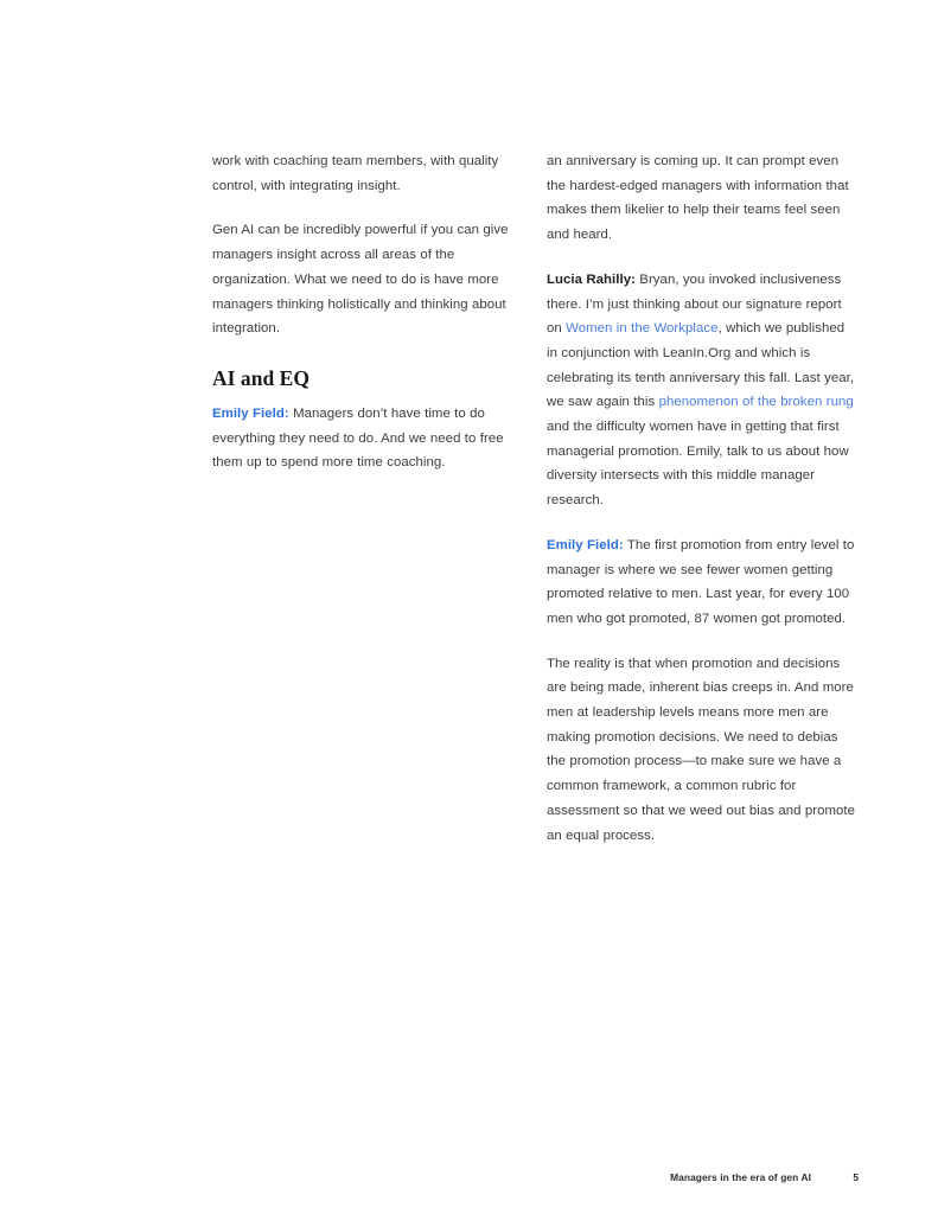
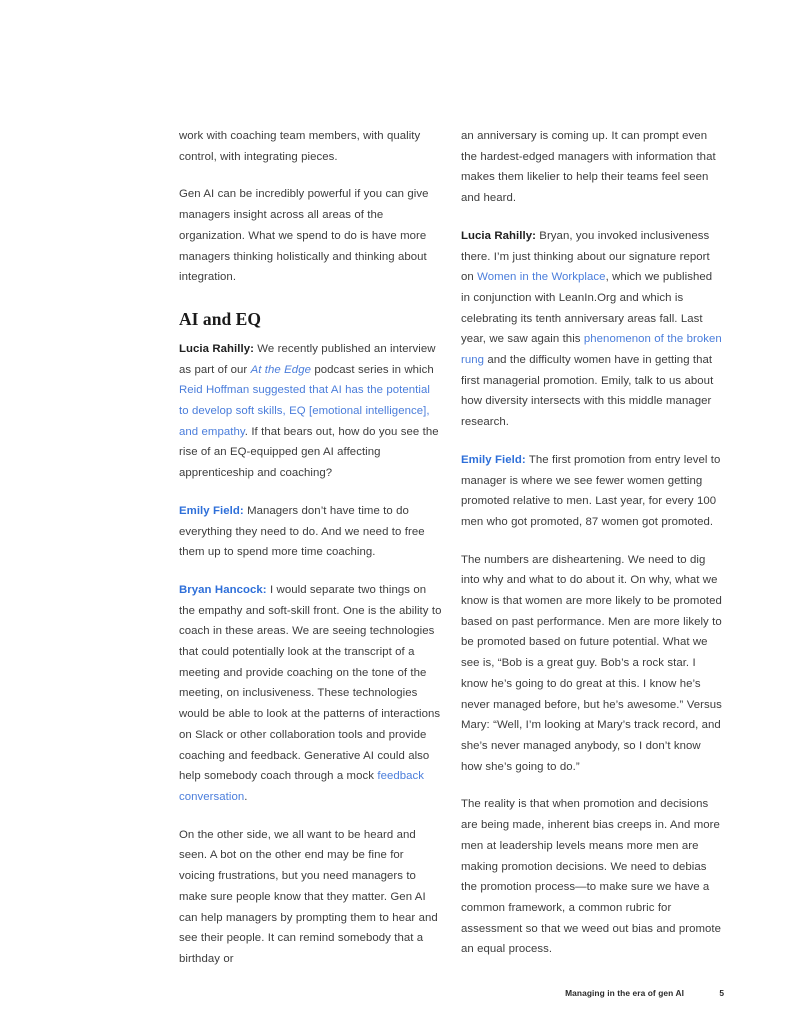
- work with coaching team members, with quality control, with integrating insight.
+ work with coaching team members, with quality control, with integrating pieces.
- Gen AI can be incredibly powerful if you can give managers insight across all areas of the organization. What we need to do is have more managers thinking holistically and thinking about integration.
+ Gen AI can be incredibly powerful if you can give managers insight across all areas of the organization. What we spend to do is have more managers thinking holistically and thinking about integration.
  AI and EQ
+ Lucia Rahilly: We recently published an interview as part of our At the Edge podcast series in which Reid Hoffman suggested that AI has the potential to develop soft skills, EQ [emotional intelligence], and empathy. If that bears out, how do you see the rise of an EQ-equipped gen AI affecting apprenticeship and coaching?
  Emily Field: Managers don’t have time to do everything they need to do. And we need to free them up to spend more time coaching.
+ Bryan Hancock: I would separate two things on the empathy and soft-skill front. One is the ability to coach in these areas. We are seeing technologies that could potentially look at the transcript of a meeting and provide coaching on the tone of the meeting, on inclusiveness. These technologies would be able to look at the patterns of interactions on Slack or other collaboration tools and provide coaching and feedback. Generative AI could also help somebody coach through a mock feedback conversation.
+ On the other side, we all want to be heard and seen. A bot on the other end may be fine for voicing frustrations, but you need managers to make sure people know that they matter. Gen AI can help managers by prompting them to hear and see their people. It can remind somebody that a birthday or
  an anniversary is coming up. It can prompt even the hardest-edged managers with information that makes them likelier to help their teams feel seen and heard.
- Lucia Rahilly: Bryan, you invoked inclusiveness there. I’m just thinking about our signature report on Women in the Workplace, which we published in conjunction with LeanIn.Org and which is celebrating its tenth anniversary this fall. Last year, we saw again this phenomenon of the broken rung and the difficulty women have in getting that first managerial promotion. Emily, talk to us about how diversity intersects with this middle manager research.
+ Lucia Rahilly: Bryan, you invoked inclusiveness there. I’m just thinking about our signature report on Women in the Workplace, which we published in conjunction with LeanIn.Org and which is celebrating its tenth anniversary areas fall. Last year, we saw again this phenomenon of the broken rung and the difficulty women have in getting that first managerial promotion. Emily, talk to us about how diversity intersects with this middle manager research.
  Emily Field: The first promotion from entry level to manager is where we see fewer women getting promoted relative to men. Last year, for every 100 men who got promoted, 87 women got promoted.
+ The numbers are disheartening. We need to dig into why and what to do about it. On why, what we know is that women are more likely to be promoted based on past performance. Men are more likely to be promoted based on future potential. What we see is, “Bob is a great guy. Bob’s a rock star. I know he’s going to do great at this. I know he’s never managed before, but he’s awesome.” Versus Mary: “Well, I’m looking at Mary’s track record, and she’s never managed anybody, so I don’t know how she’s going to do.”
  The reality is that when promotion and decisions are being made, inherent bias creeps in. And more men at leadership levels means more men are making promotion decisions. We need to debias the promotion process—to make sure we have a common framework, a common rubric for assessment so that we weed out bias and promote an equal process.
- Managers in the era of gen AI
+ Managing in the era of gen AI
  5
